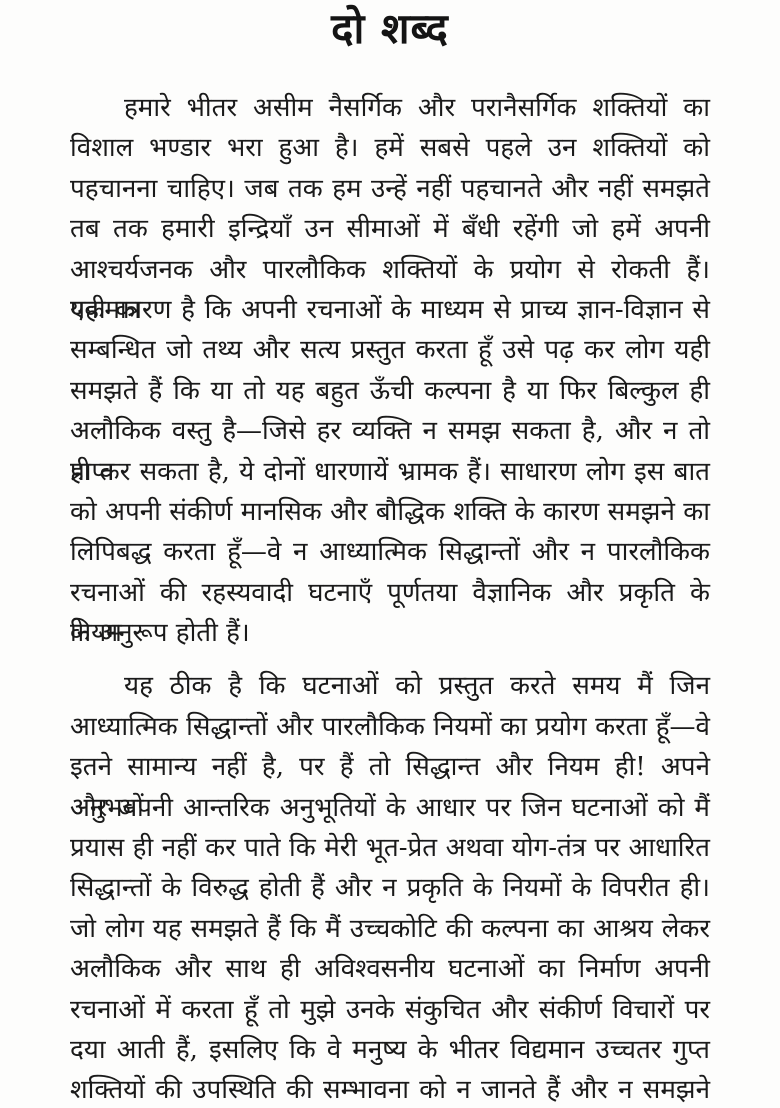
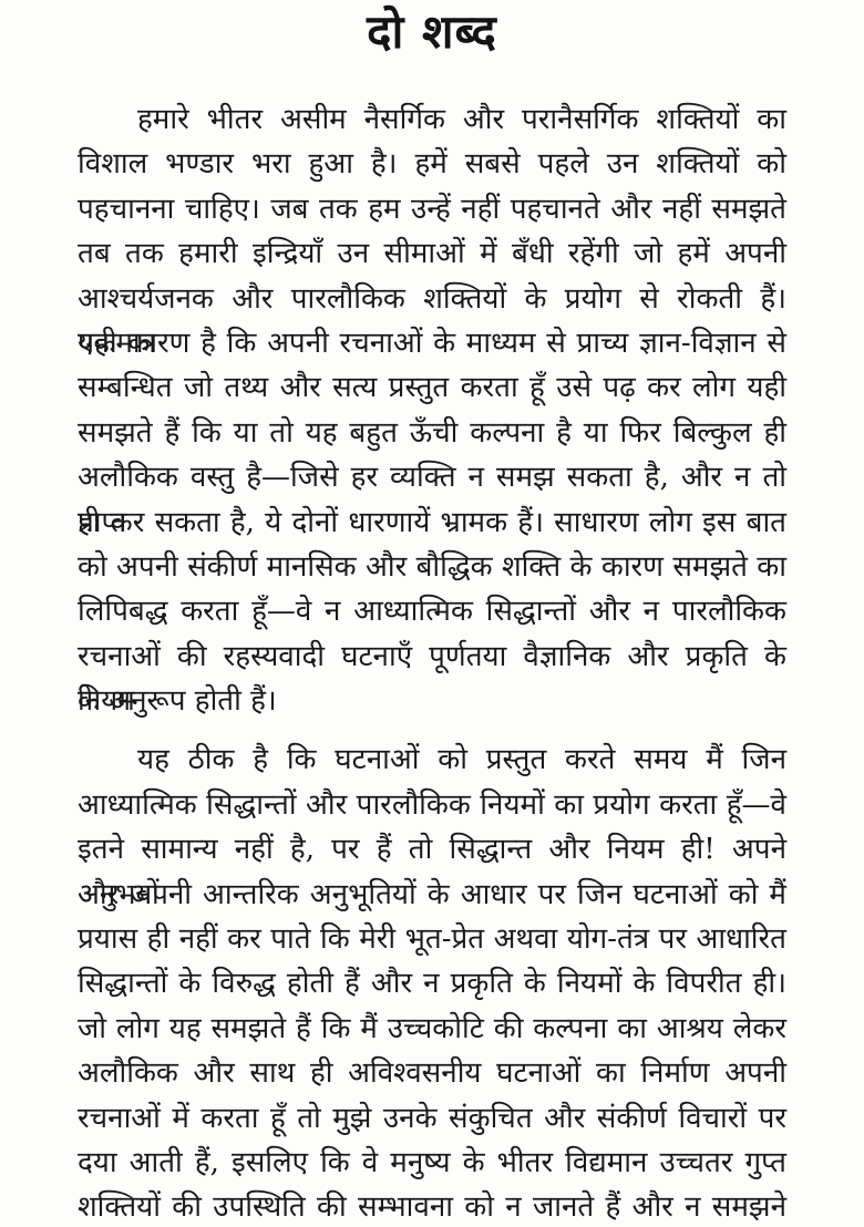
  दो शब्द
  हमारे भीतर असीम नैसर्गिक और परानैसर्गिक शक्तियों का
  विशाल भण्डार भरा हुआ है। हमें सबसे पहले उन शक्तियों को
  पहचानना चाहिए। जब तक हम उन्हें नहीं पहचानते और नहीं समझते
  तब तक हमारी इन्द्रियाँ उन सीमाओं में बँधी रहेंगी जो हमें अपनी
  आश्चर्यजनक और पारलौकिक शक्तियों के प्रयोग से रोकती हैं। एकमात्र
  यही कारण है कि अपनी रचनाओं के माध्यम से प्राच्य ज्ञान-विज्ञान से
  सम्बन्धित जो तथ्य और सत्य प्रस्तुत करता हूँ उसे पढ़ कर लोग यही
  समझते हैं कि या तो यह बहुत ऊँची कल्पना है या फिर बिल्कुल ही
  अलौकिक वस्तु है—जिसे हर व्यक्ति न समझ सकता है, और न तो प्राप्त
  ही कर सकता है, ये दोनों धारणायें भ्रामक हैं। साधारण लोग इस बात
- को अपनी संकीर्ण मानसिक और बौद्धिक शक्ति के कारण समझने का
+ को अपनी संकीर्ण मानसिक और बौद्धिक शक्ति के कारण समझते का
  लिपिबद्ध करता हूँ—वे न आध्यात्मिक सिद्धान्तों और न पारलौकिक
  रचनाओं की रहस्यवादी घटनाएँ पूर्णतया वैज्ञानिक और प्रकृति के नियम
  के अनुरूप होती हैं।
  यह ठीक है कि घटनाओं को प्रस्तुत करते समय मैं जिन
  आध्यात्मिक सिद्धान्तों और पारलौकिक नियमों का प्रयोग करता हूँ—वे
  इतने सामान्य नहीं है, पर हैं तो सिद्धान्त और नियम ही! अपने अनुभवों
  और अपनी आन्तरिक अनुभूतियों के आधार पर जिन घटनाओं को मैं
  प्रयास ही नहीं कर पाते कि मेरी भूत-प्रेत अथवा योग-तंत्र पर आधारित
  सिद्धान्तों के विरुद्ध होती हैं और न प्रकृति के नियमों के विपरीत ही।
  जो लोग यह समझते हैं कि मैं उच्चकोटि की कल्पना का आश्रय लेकर
  अलौकिक और साथ ही अविश्वसनीय घटनाओं का निर्माण अपनी
  रचनाओं में करता हूँ तो मुझे उनके संकुचित और संकीर्ण विचारों पर
  दया आती हैं, इसलिए कि वे मनुष्य के भीतर विद्यमान उच्चतर गुप्त
  शक्तियों की उपस्थिति की सम्भावना को न जानते हैं और न समझने
